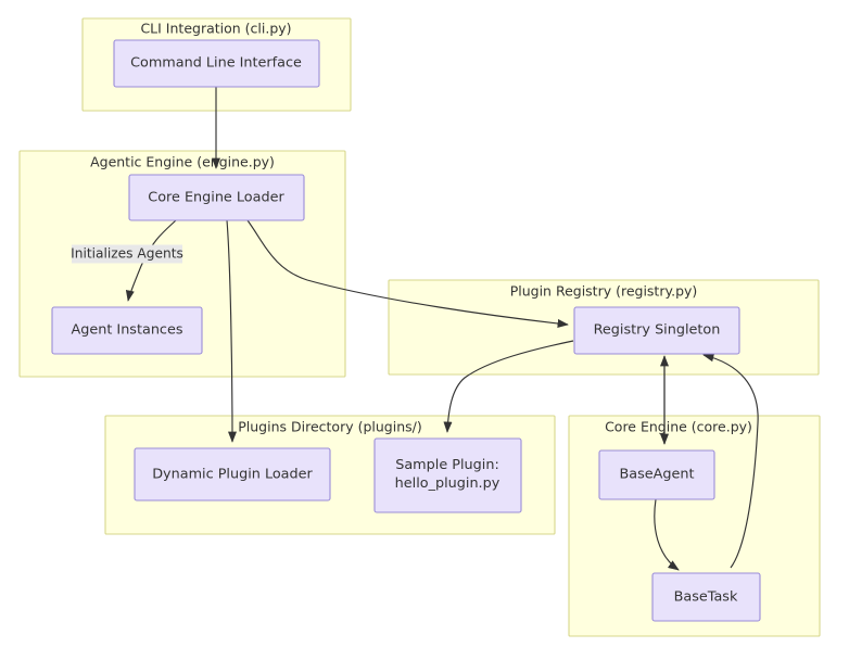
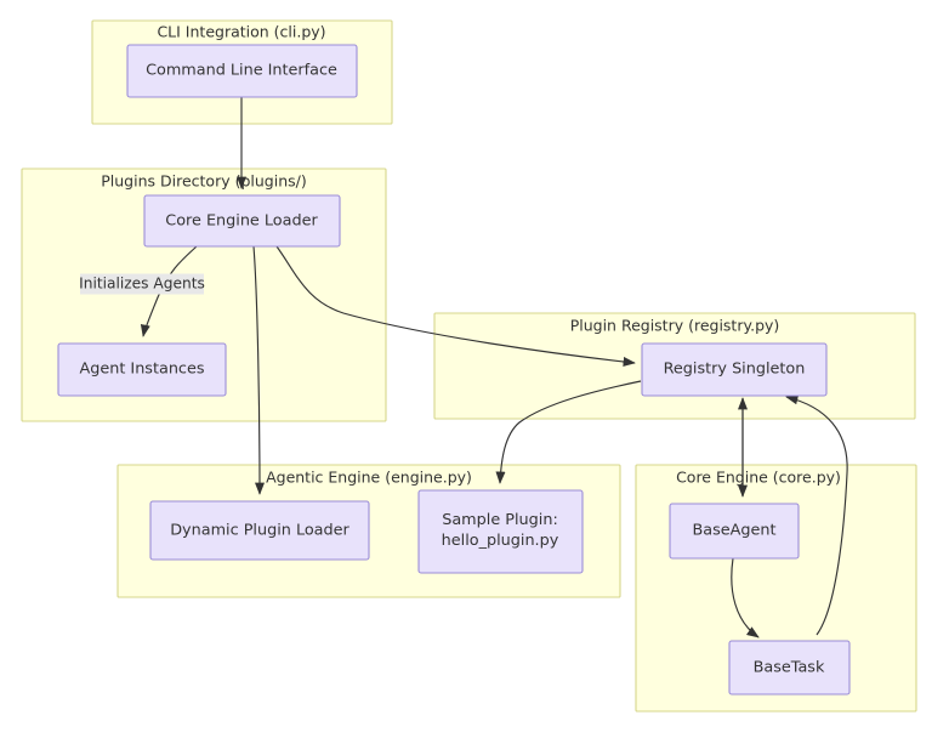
  CLI Integration (cli.py)
- Agentic Engine (engine.py)
+ Plugins Directory (plugins/)
  Plugin Registry (registry.py)
- Plugins Directory (plugins/)
+ Agentic Engine (engine.py)
  Core Engine (core.py)
  Command Line Interface
  Core Engine Loader
  Agent Instances
  Registry Singleton
  Dynamic Plugin Loader
  Sample Plugin:
  hello_plugin.py
  BaseAgent
  BaseTask
  Initializes Agents
